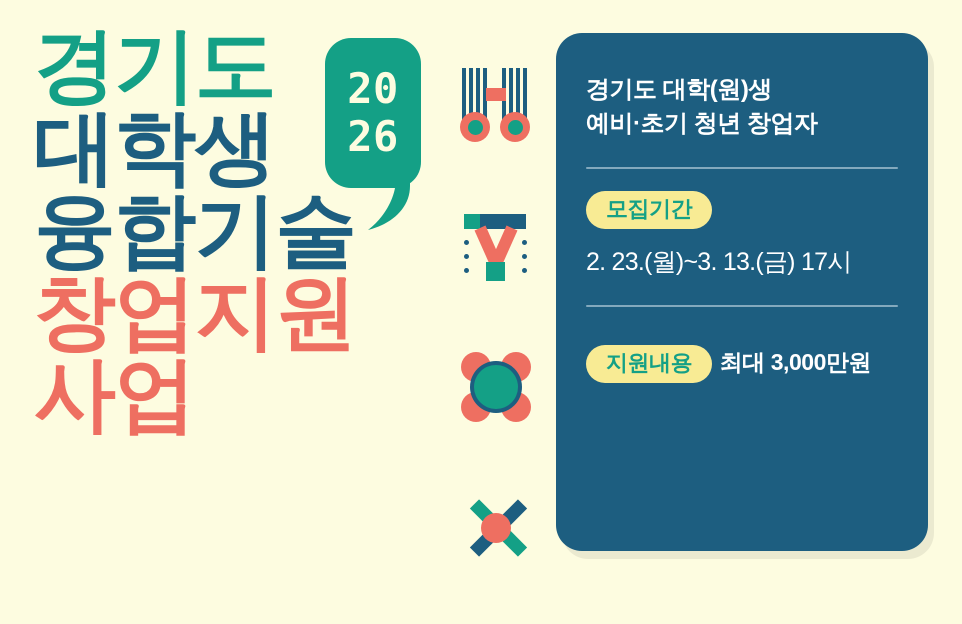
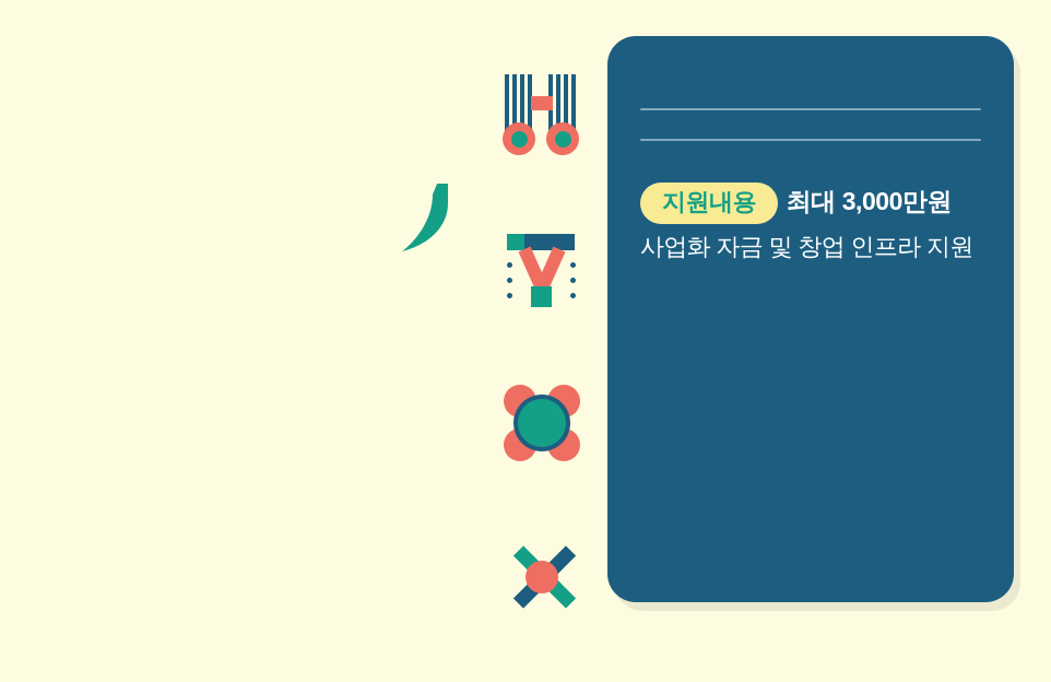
- 경기도
- 대학생
- 융합기술
- 창업지원
- 사업
- 20
- 26
- 경기도 대학(원)생
- 예비·초기 청년 창업자
- 모집기간
- 2. 23.(월)~3. 13.(금) 17시
  지원내용 최대 3,000만원
+ 사업화 자금 및 창업 인프라 지원
